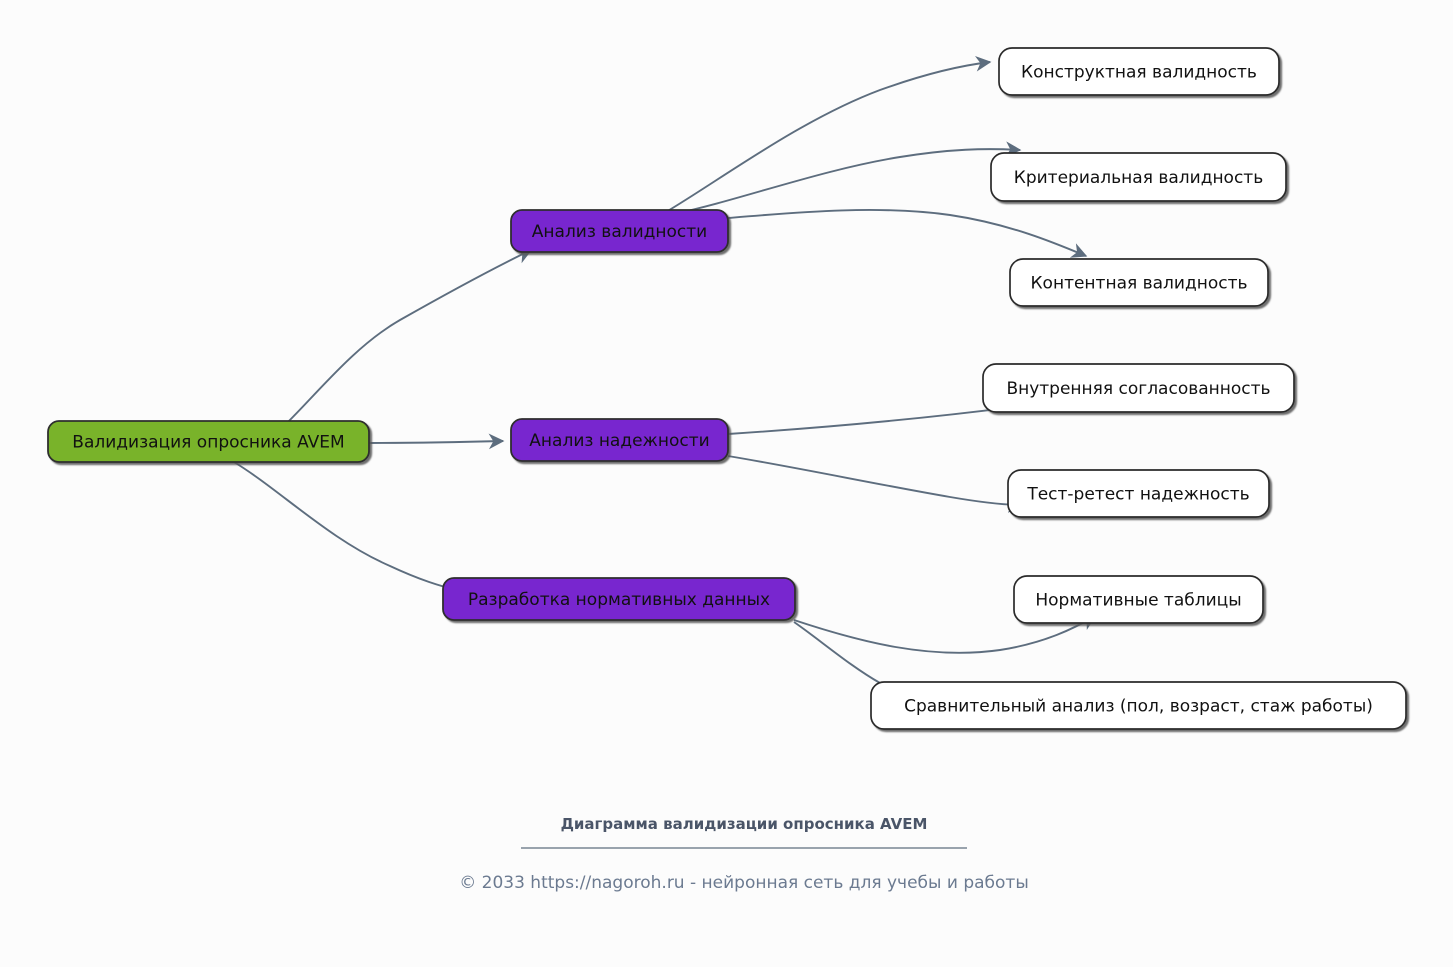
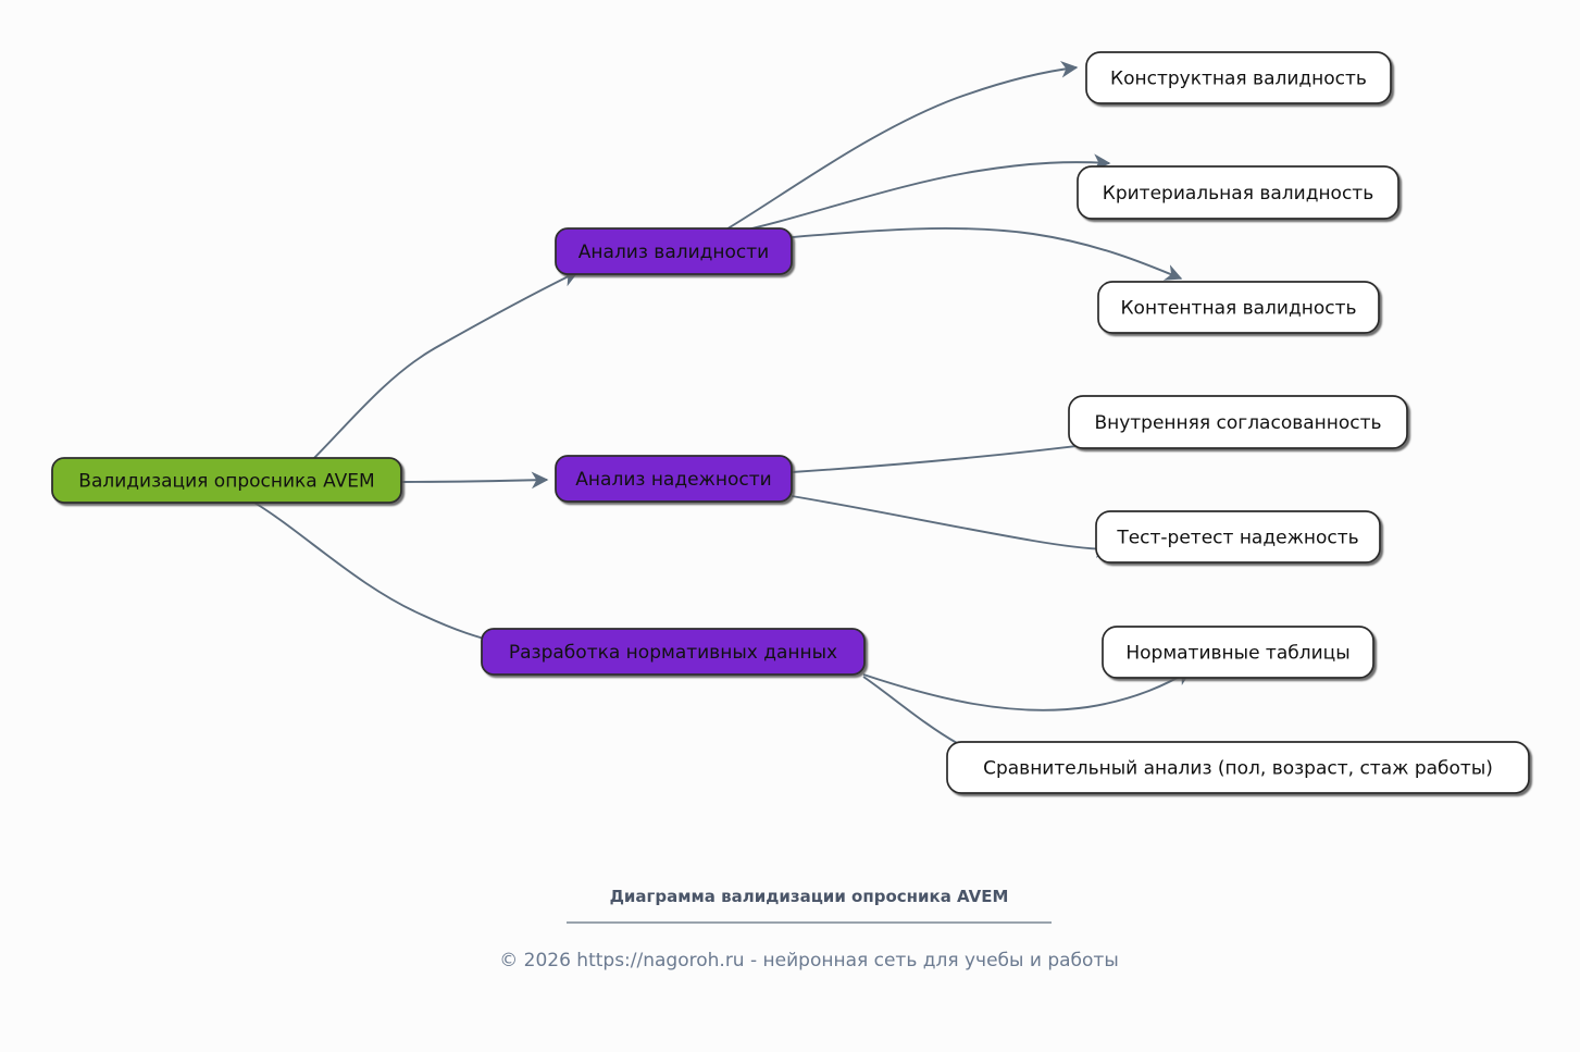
  Валидизация опросника AVEM
  Анализ валидности
  Анализ надежности
  Разработка нормативных данных
  Конструктная валидность
  Критериальная валидность
  Контентная валидность
  Внутренняя согласованность
  Тест-ретест надежность
  Нормативные таблицы
  Сравнительный анализ (пол, возраст, стаж работы)
  Диаграмма валидизации опросника AVEM
- © 2033 https://nagoroh.ru - нейронная сеть для учебы и работы
+ © 2026 https://nagoroh.ru - нейронная сеть для учебы и работы
